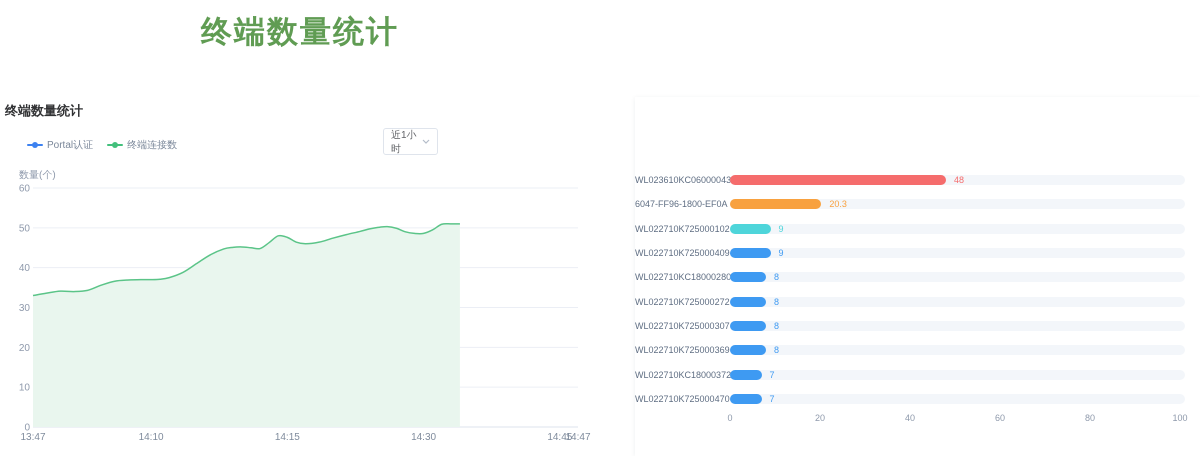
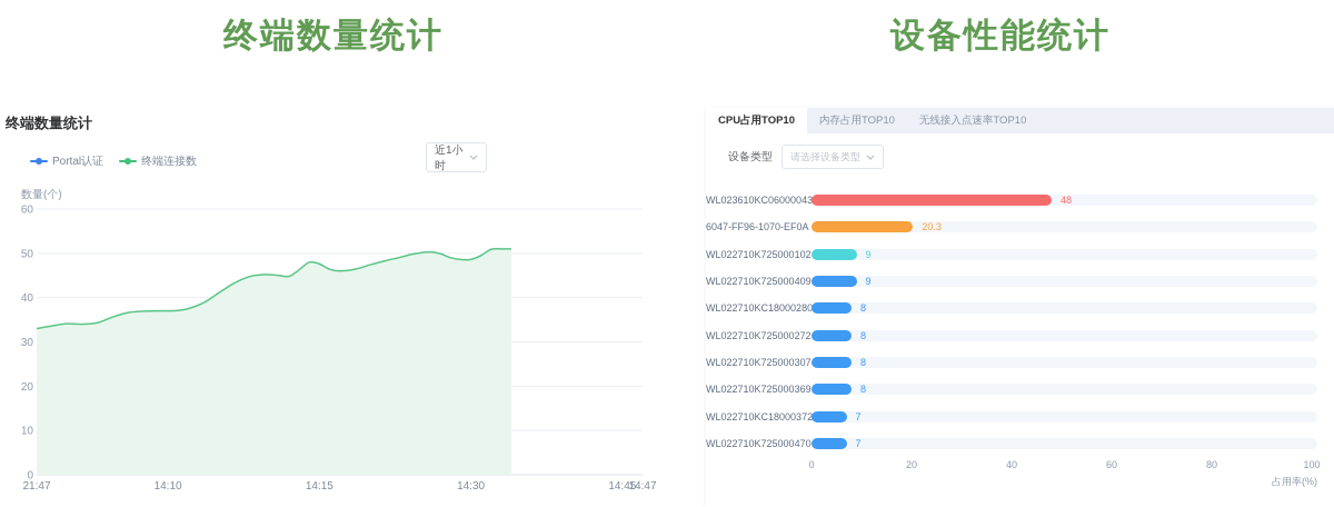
  终端数量统计
+ 设备性能统计
  终端数量统计
  Portal认证
  终端连接数
  近1小时
  0
  10
  20
  30
  40
  50
  60
  数量(个)
- 13:47
+ 21:47
  14:10
  14:15
  14:30
  14:45
  14:47
+ CPU占用TOP10
+ 内存占用TOP10
+ 无线接入点速率TOP10
+ 设备类型
+ 请选择设备类型
  WL023610KC06000043
  48
- 6047-FF96-1800-EF0A
+ 6047-FF96-1070-EF0A
  20.3
  WL022710K725000102
  9
  WL022710K725000409
  9
  WL022710KC18000280
  8
  WL022710K725000272
  8
  WL022710K725000307
  8
  WL022710K725000369
  8
  WL022710KC18000372
  7
  WL022710K725000470
  7
+ 占用率(%)
  0
  20
  40
  60
  80
  100
